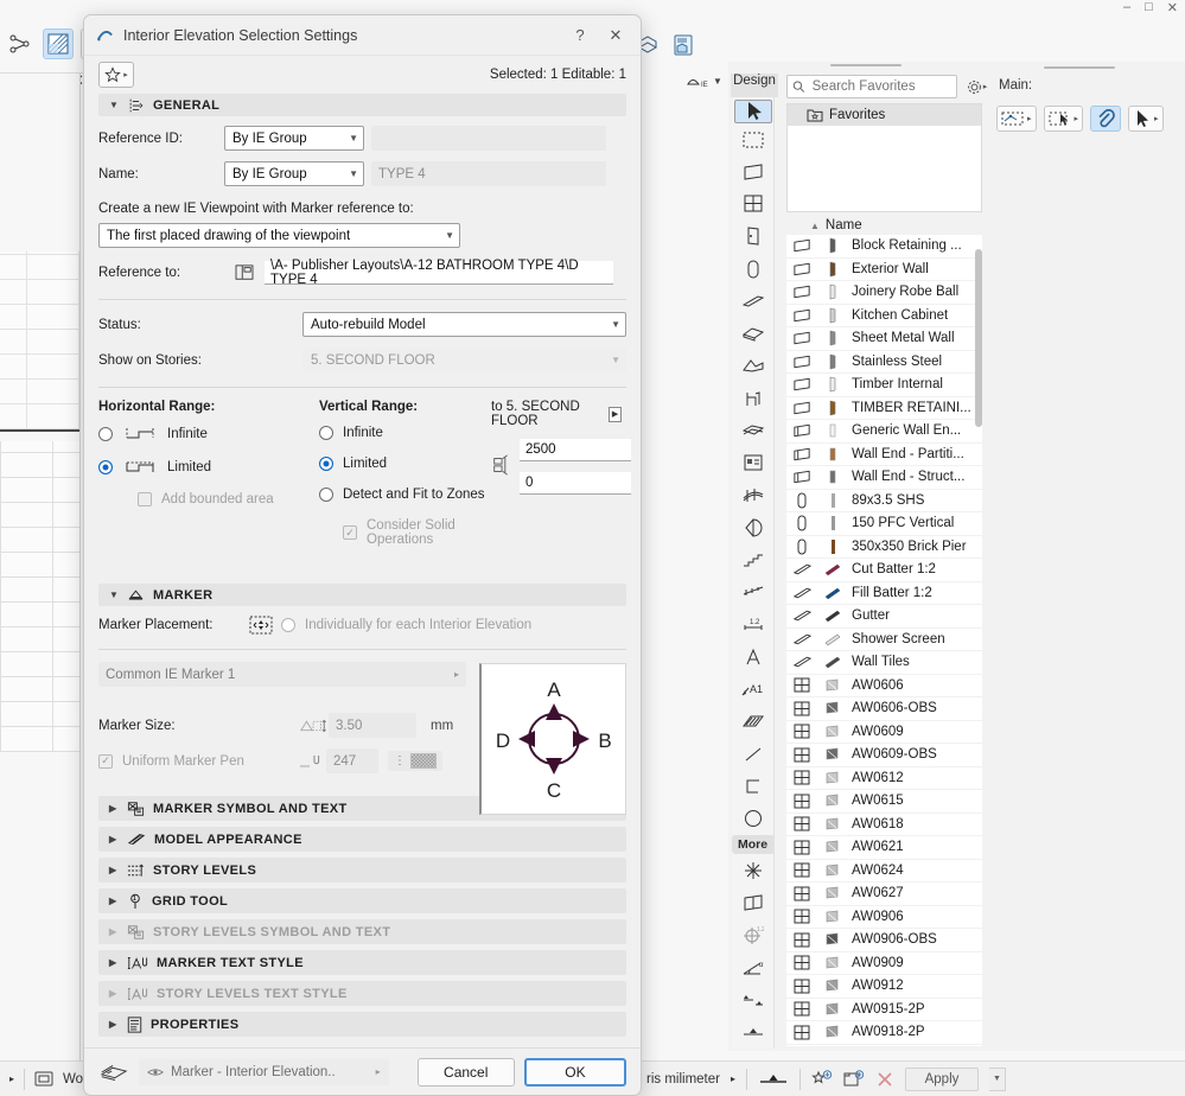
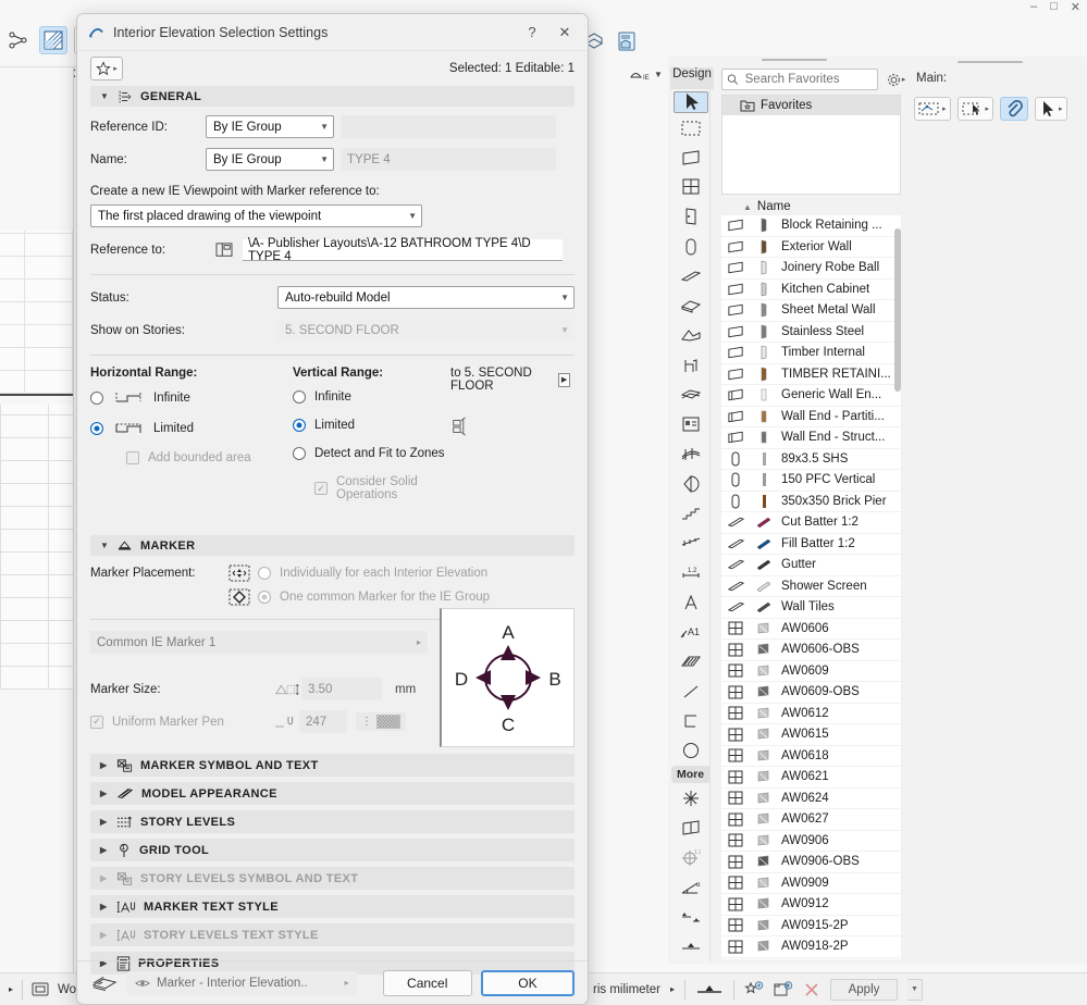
  –
  □
  ✕
  ▼
  Design
  A1
  More
  Search Favorites
  Favorites
  ▲
  Name
  Block Retaining ...
  Exterior Wall
  Joinery Robe Ball
  Kitchen Cabinet
  Sheet Metal Wall
  Stainless Steel
  Timber Internal
  TIMBER RETAINI...
  Generic Wall En...
  Wall End - Partiti...
  Wall End - Struct...
  89x3.5 SHS
  150 PFC Vertical
  350x350 Brick Pier
  Cut Batter 1:2
  Fill Batter 1:2
  Gutter
  Shower Screen
  Wall Tiles
  AW0606
  AW0606-OBS
  AW0609
  AW0609-OBS
  AW0612
  AW0615
  AW0618
  AW0621
  AW0624
  AW0627
  AW0906
  AW0906-OBS
  AW0909
  AW0912
  AW0915-2P
  AW0918-2P
  Main:
  ▸
  Wo
  ris milimeter
  ▸
  Apply
  Interior Elevation Selection Settings
  ?
  ✕
  Selected: 1 Editable: 1
  ▼
  GENERAL
  Reference ID:
  By IE Group
  ▼
  Name:
  By IE Group
  ▼
  TYPE 4
  Create a new IE Viewpoint with Marker reference to:
  The first placed drawing of the viewpoint
  ▼
  Reference to:
  \A- Publisher Layouts\A-12 BATHROOM TYPE 4\D TYPE 4
  Status:
  Auto-rebuild Model
  ▼
  Show on Stories:
  5. SECOND FLOOR
  ▼
  Horizontal Range:
  Infinite
  Limited
  Add bounded area
  Vertical Range:
  Infinite
  Limited
  Detect and Fit to Zones
  ✓
  Consider Solid Operations
  to 5. SECOND FLOOR
- 2500
- 0
  ▼
  MARKER
  Marker Placement:
  Individually for each Interior Elevation
+ One common Marker for the IE Group
  Common IE Marker 1
  ▸
  Marker Size:
  3.50
  mm
  ✓
  Uniform Marker Pen
  247
  ⋮
  ▶
  MARKER SYMBOL AND TEXT
  ▶
  MODEL APPEARANCE
  ▶
  STORY LEVELS
  ▶
  GRID TOOL
  ▶
  STORY LEVELS SYMBOL AND TEXT
  ▶
  MARKER TEXT STYLE
  ▶
  STORY LEVELS TEXT STYLE
  ▶
  PROPERTIES
  A
  B
  C
  D
  Marker - Interior Elevation..
  ▸
  Cancel
  OK
